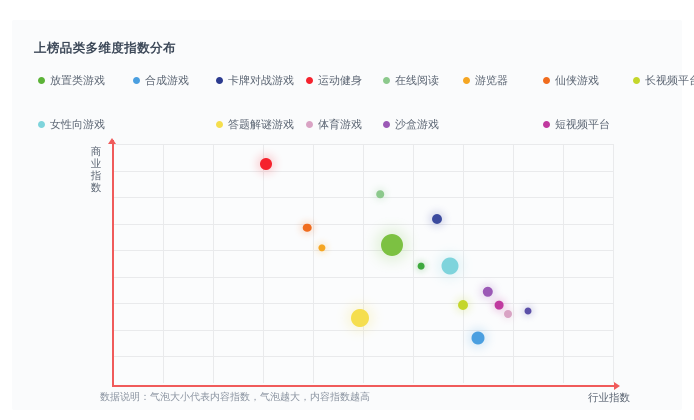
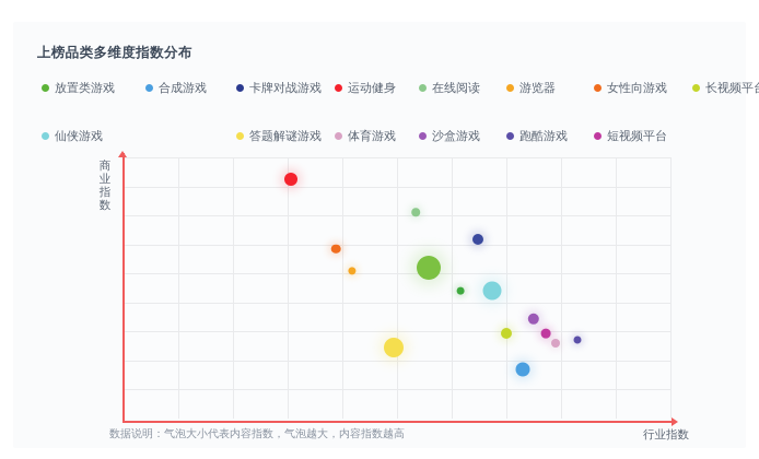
  上榜品类多维度指数分布
  放置类游戏
  合成游戏
  卡牌对战游戏
  运动健身
  在线阅读
  游览器
- 仙侠游戏
+ 女性向游戏
  长视频平
- 女性向游戏
+ 仙侠游戏
  答题解谜游戏
  体育游戏
  沙盒游戏
+ 跑酷游戏
  短视频平台
  商业指数
  行业指数
  数据说明：气泡大小代表内容指数，气泡越大，内容指数越高
